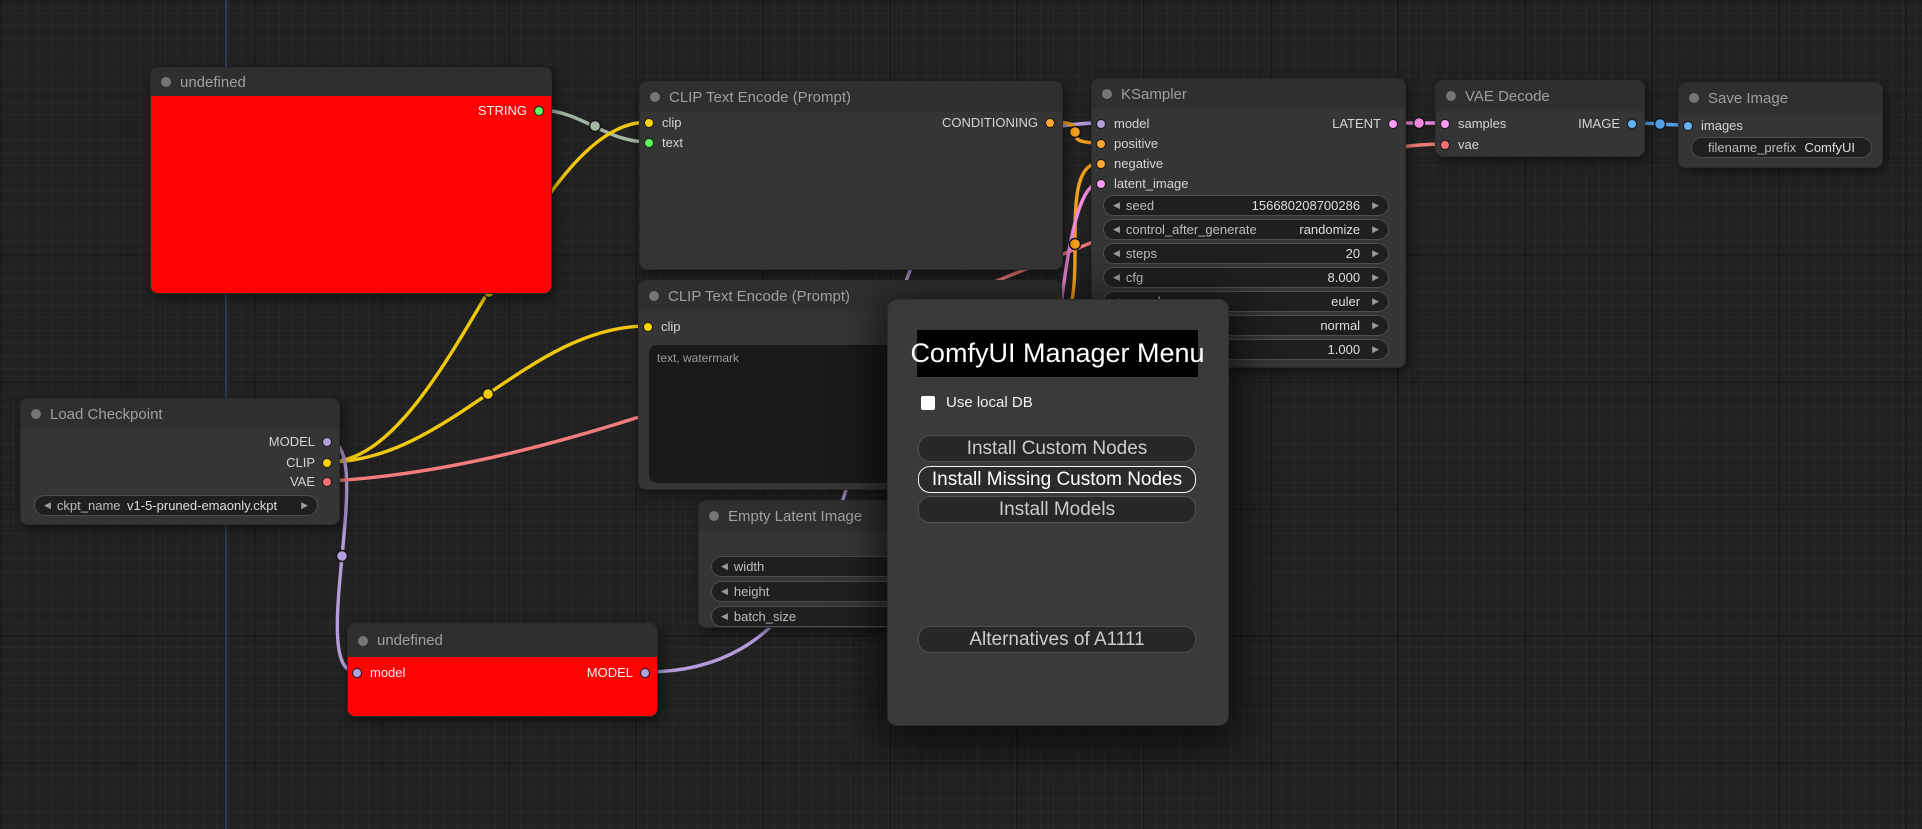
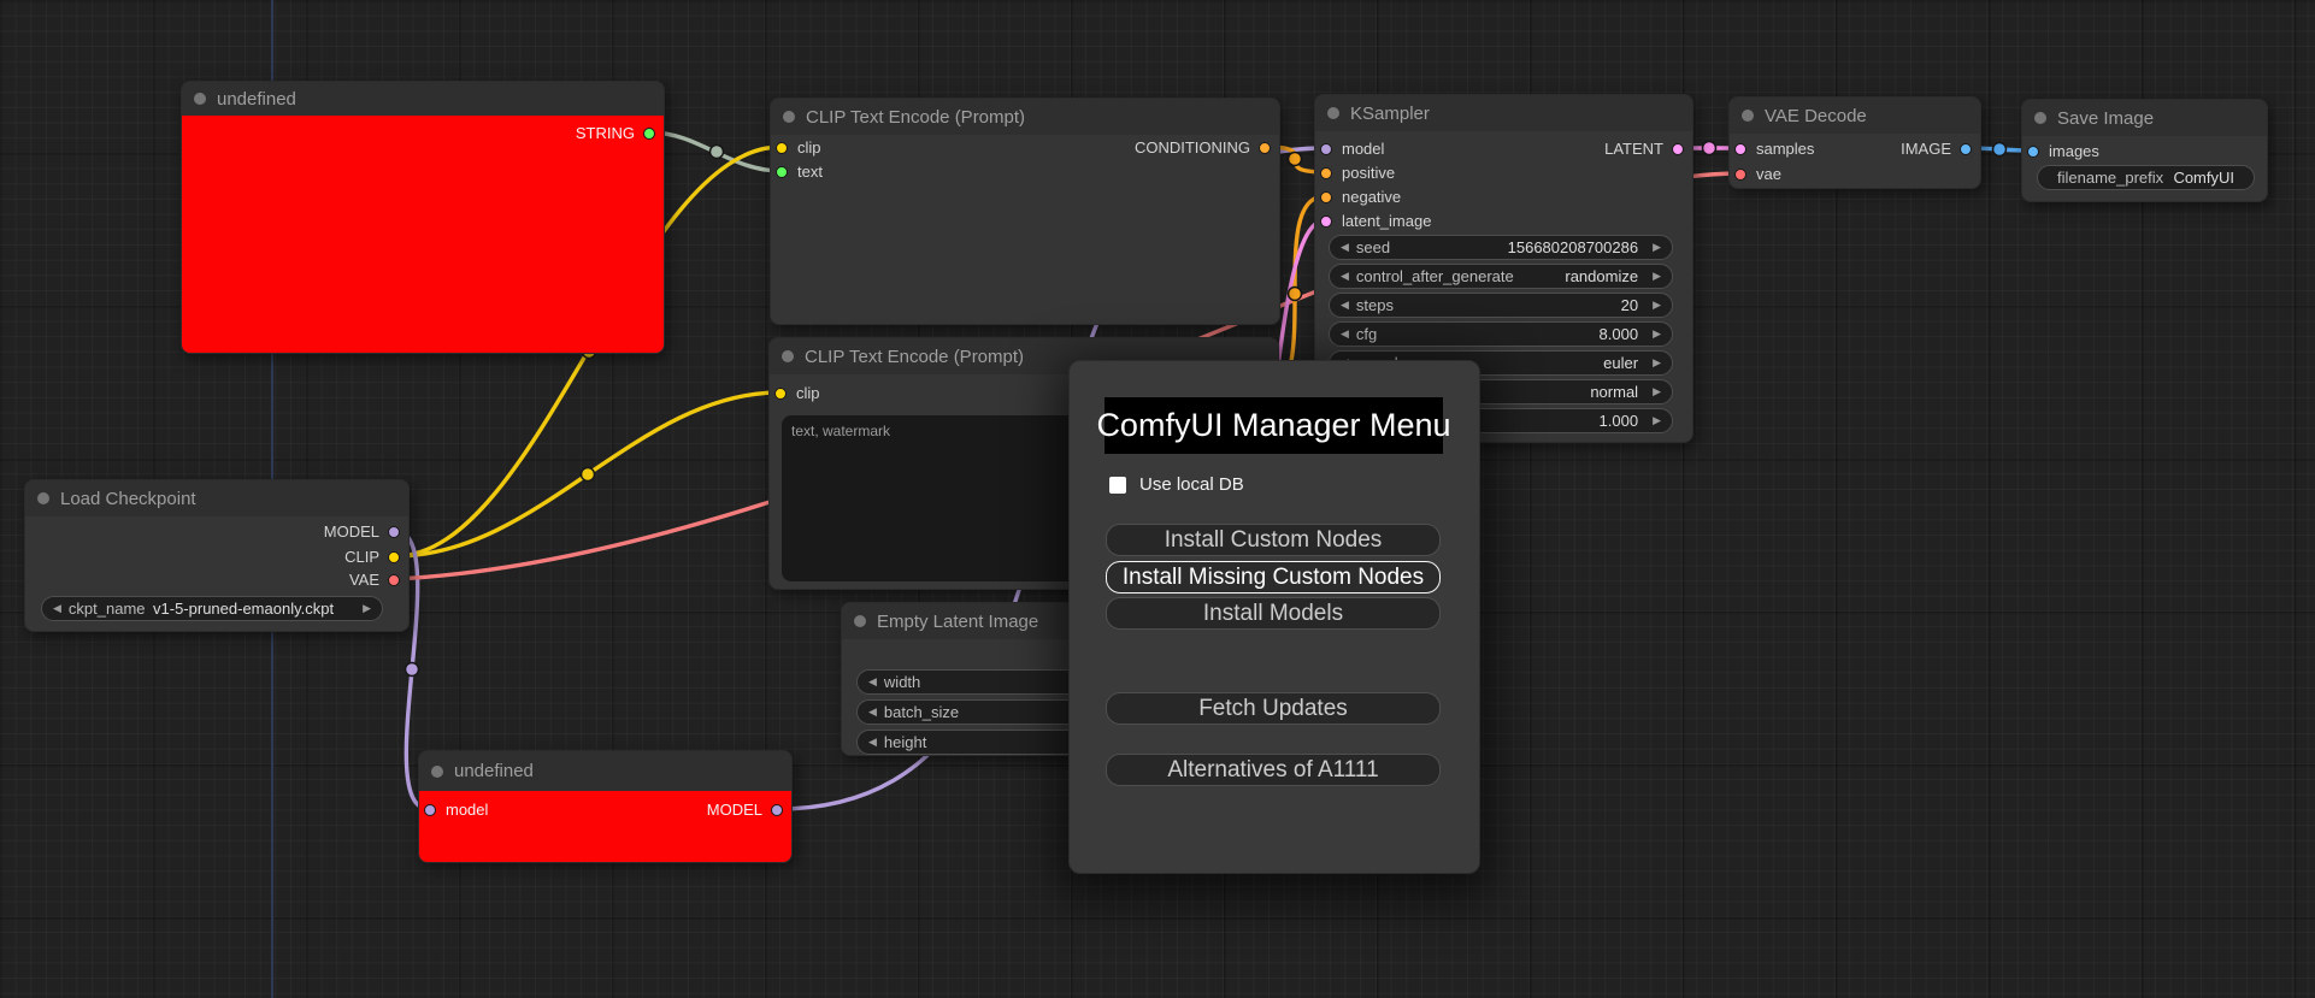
  undefined
  STRING
  CLIP Text Encode (Prompt)
  clip
  text
  CONDITIONING
  KSampler
  model
  positive
  negative
  latent_image
  LATENT
  ◀
  seed
  156680208700286
  ▶
  ◀
  control_after_generate
  randomize
  ▶
  ◀
  steps
  20
  ▶
  ◀
  cfg
  8.000
  ▶
  euler
  ▶
  normal
  ▶
  1.000
  ▶
  VAE Decode
  samples
  vae
  IMAGE
  Save Image
  images
  filename_prefix
  ComfyUI
  Load Checkpoint
  MODEL
  CLIP
  VAE
  ◀
  ckpt_name
  v1-5-pruned-emaonly.ckpt
  ▶
  CLIP Text Encode (Prompt)
  clip
  text, watermark
  Empty Latent Image
  ◀
  width
  ◀
- height
+ batch_size
  ◀
- batch_size
+ height
  undefined
  model
  MODEL
  ComfyUI Manager Menu
  Use local DB
  Install Custom Nodes
  Install Missing Custom Nodes
  Install Models
+ Fetch Updates
  Alternatives of A1111
